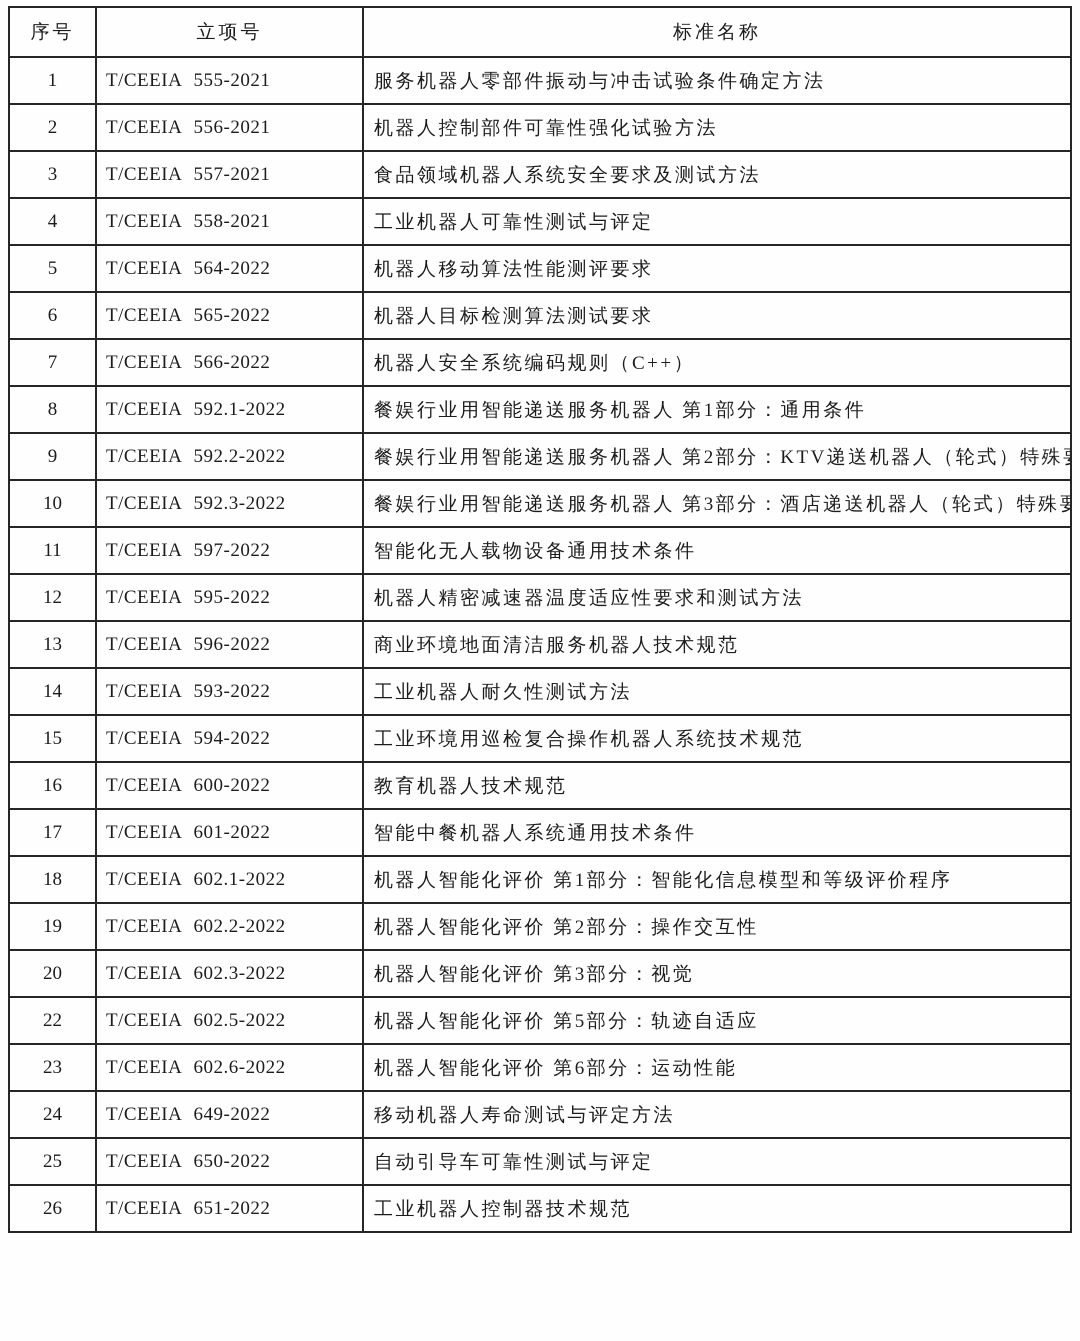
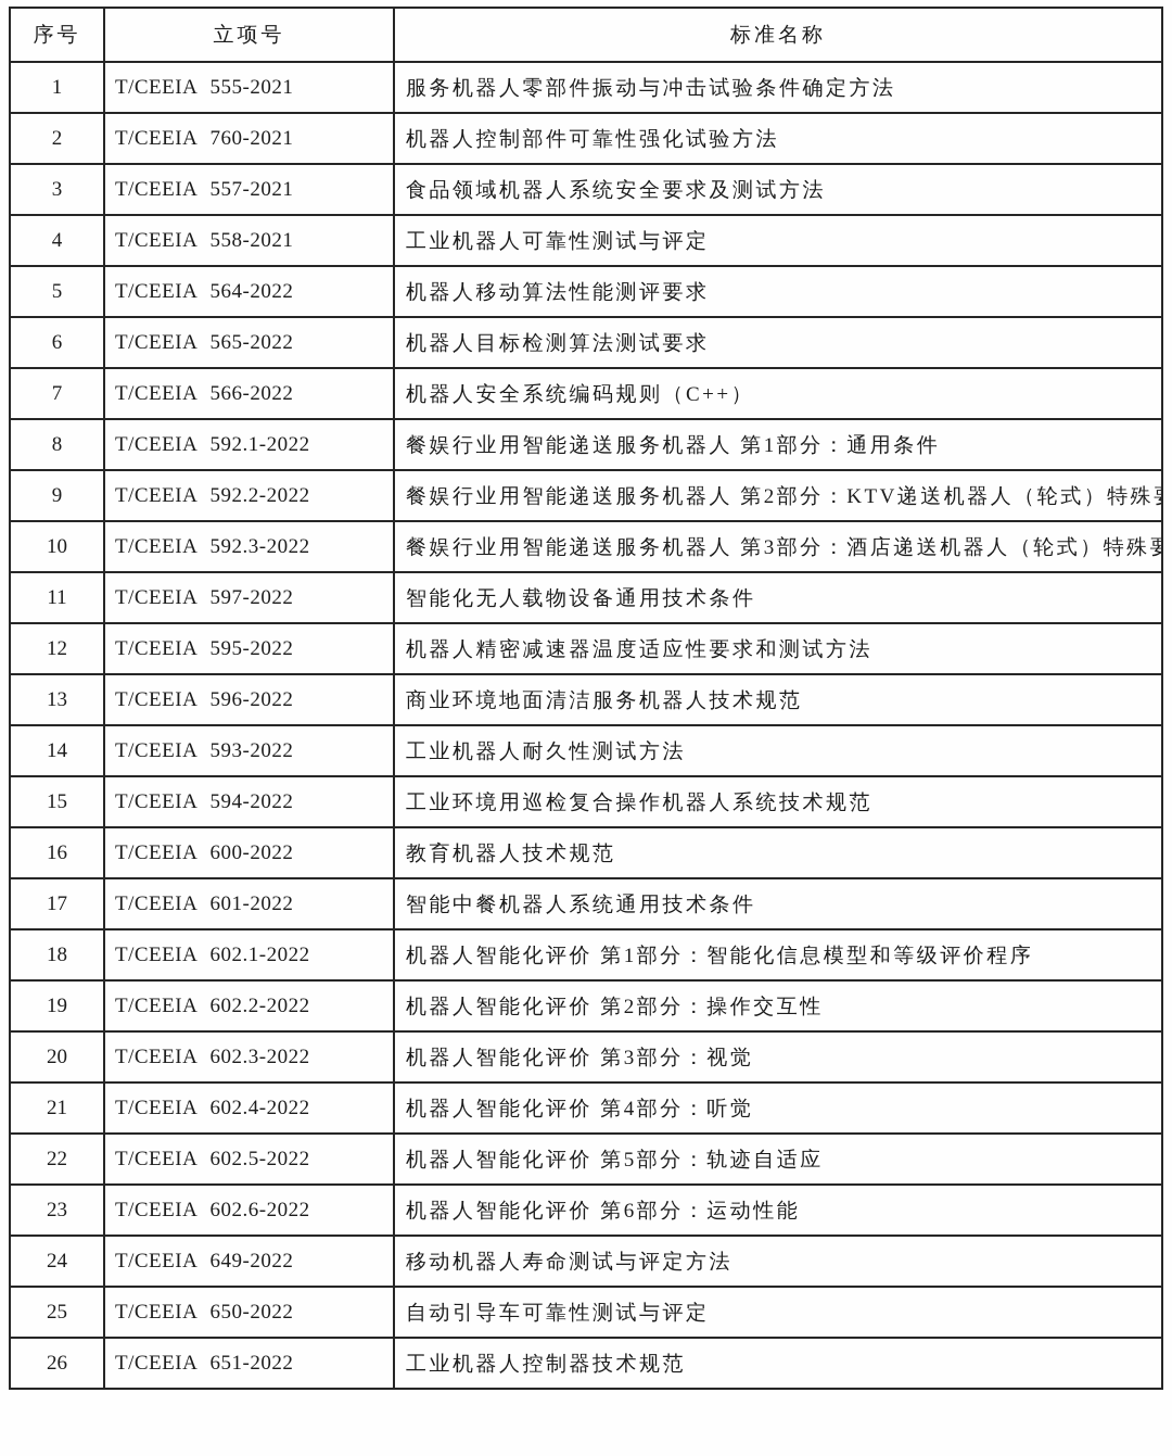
  序号	立项号	标准名称
  1	T/CEEIA 555-2021	服务机器人零部件振动与冲击试验条件确定方法
- 2	T/CEEIA 556-2021	机器人控制部件可靠性强化试验方法
+ 2	T/CEEIA 760-2021	机器人控制部件可靠性强化试验方法
  3	T/CEEIA 557-2021	食品领域机器人系统安全要求及测试方法
  4	T/CEEIA 558-2021	工业机器人可靠性测试与评定
  5	T/CEEIA 564-2022	机器人移动算法性能测评要求
  6	T/CEEIA 565-2022	机器人目标检测算法测试要求
  7	T/CEEIA 566-2022	机器人安全系统编码规则（C++）
  8	T/CEEIA 592.1-2022	餐娱行业用智能递送服务机器人 第1部分：通用条件
  9	T/CEEIA 592.2-2022	餐娱行业用智能递送服务机器人 第2部分：KTV递送机器人（轮式）特殊
  10	T/CEEIA 592.3-2022	餐娱行业用智能递送服务机器人 第3部分：酒店递送机器人（轮式）特殊要
  11	T/CEEIA 597-2022	智能化无人载物设备通用技术条件
  12	T/CEEIA 595-2022	机器人精密减速器温度适应性要求和测试方法
  13	T/CEEIA 596-2022	商业环境地面清洁服务机器人技术规范
  14	T/CEEIA 593-2022	工业机器人耐久性测试方法
  15	T/CEEIA 594-2022	工业环境用巡检复合操作机器人系统技术规范
  16	T/CEEIA 600-2022	教育机器人技术规范
  17	T/CEEIA 601-2022	智能中餐机器人系统通用技术条件
  18	T/CEEIA 602.1-2022	机器人智能化评价 第1部分：智能化信息模型和等级评价程序
  19	T/CEEIA 602.2-2022	机器人智能化评价 第2部分：操作交互性
  20	T/CEEIA 602.3-2022	机器人智能化评价 第3部分：视觉
+ 21	T/CEEIA 602.4-2022	机器人智能化评价 第4部分：听觉
  22	T/CEEIA 602.5-2022	机器人智能化评价 第5部分：轨迹自适应
  23	T/CEEIA 602.6-2022	机器人智能化评价 第6部分：运动性能
  24	T/CEEIA 649-2022	移动机器人寿命测试与评定方法
  25	T/CEEIA 650-2022	自动引导车可靠性测试与评定
  26	T/CEEIA 651-2022	工业机器人控制器技术规范
